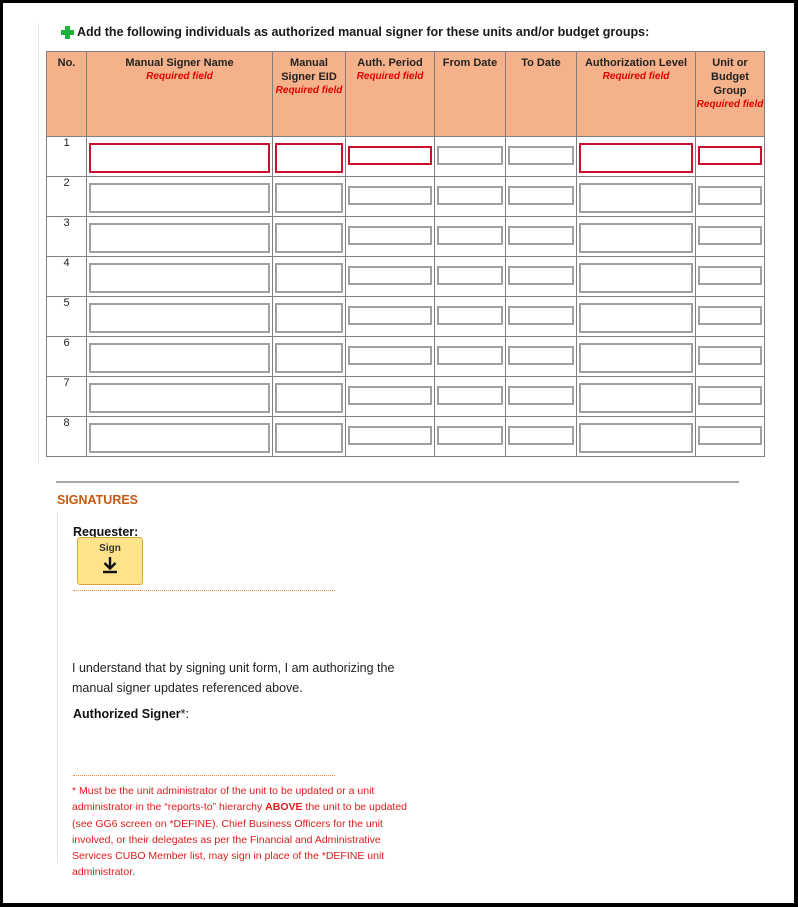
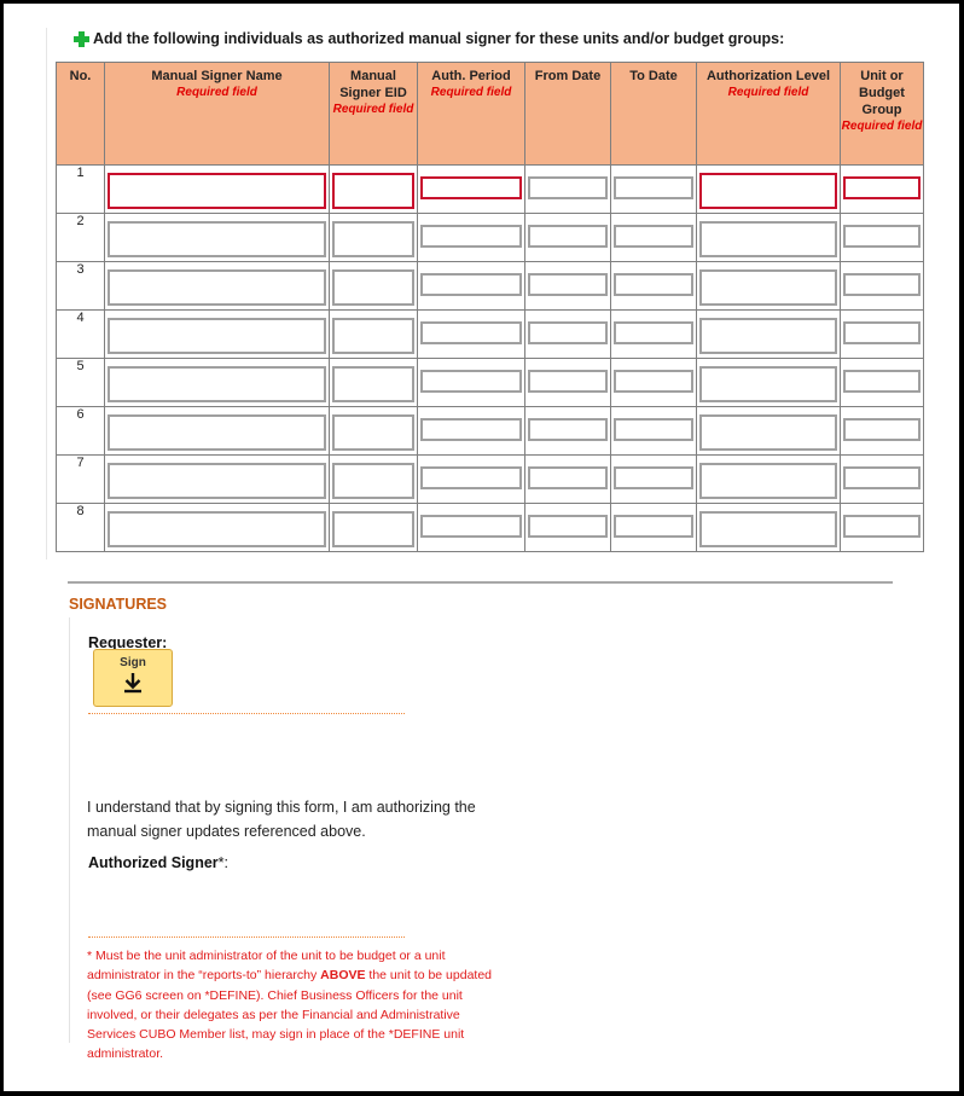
  Add the following individuals as authorized manual signer for these units and/or budget groups:
  No.	Manual Signer NameRequired field	Manual Signer EIDRequired field	Auth. PeriodRequired field	From Date	To Date	Authorization LevelRequired field	Unit or Budget GroupRequired field
  1
  2
  3
  4
  5
  6
  7
  8
  SIGNATURES
  Requester:
  Sign
- I understand that by signing unit form, I am authorizing the manual signer updates referenced above.
+ I understand that by signing this form, I am authorizing the manual signer updates referenced above.
  Authorized Signer*:
- * Must be the unit administrator of the unit to be updated or a unit administrator in the “reports-to” hierarchy ABOVE the unit to be updated (see GG6 screen on *DEFINE). Chief Business Officers for the unit involved, or their delegates as per the Financial and Administrative Services CUBO Member list, may sign in place of the *DEFINE unit administrator.
+ * Must be the unit administrator of the unit to be budget or a unit administrator in the “reports-to” hierarchy ABOVE the unit to be updated (see GG6 screen on *DEFINE). Chief Business Officers for the unit involved, or their delegates as per the Financial and Administrative Services CUBO Member list, may sign in place of the *DEFINE unit administrator.
